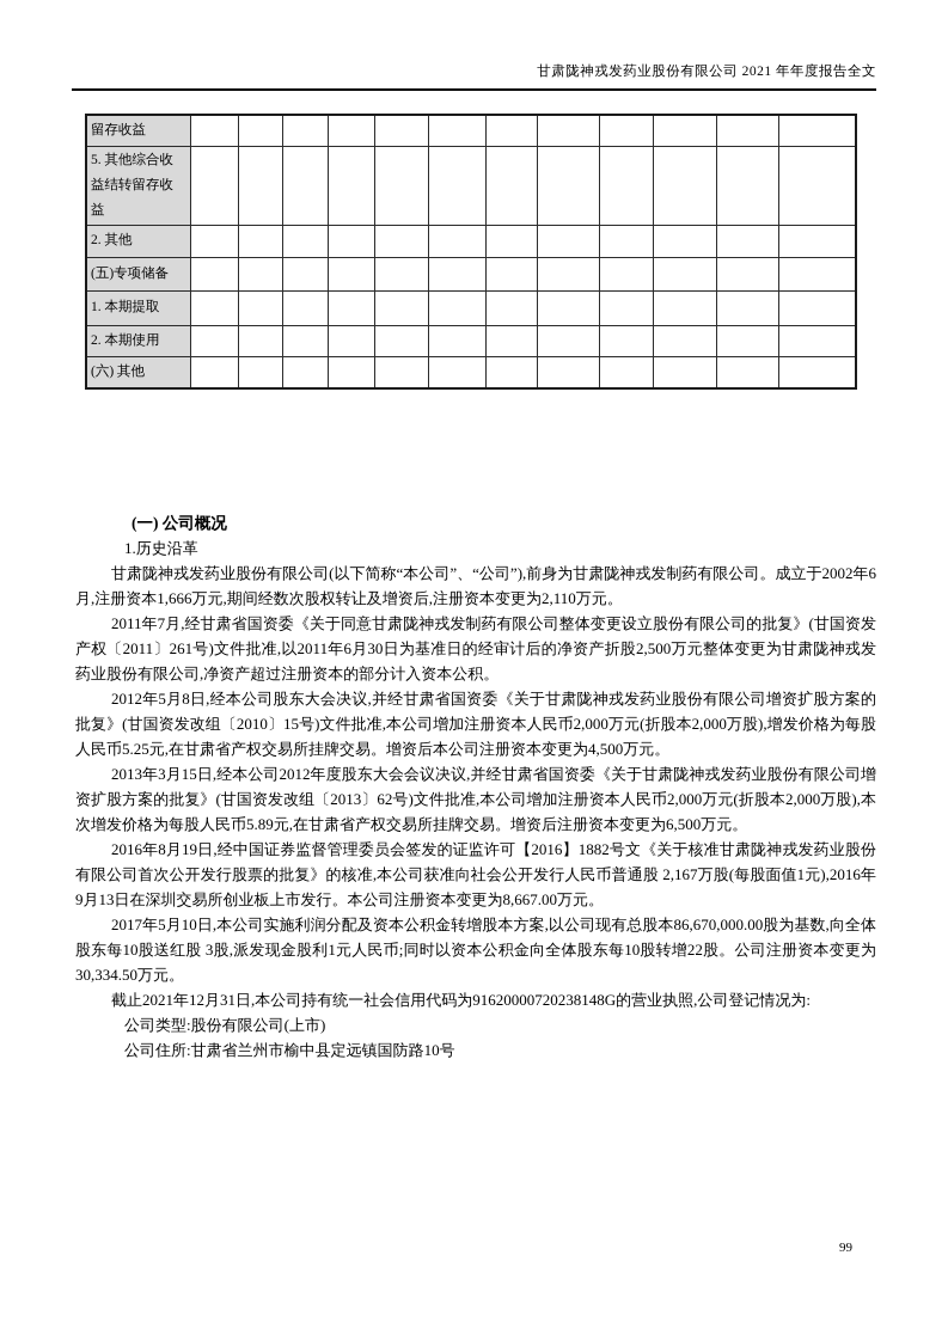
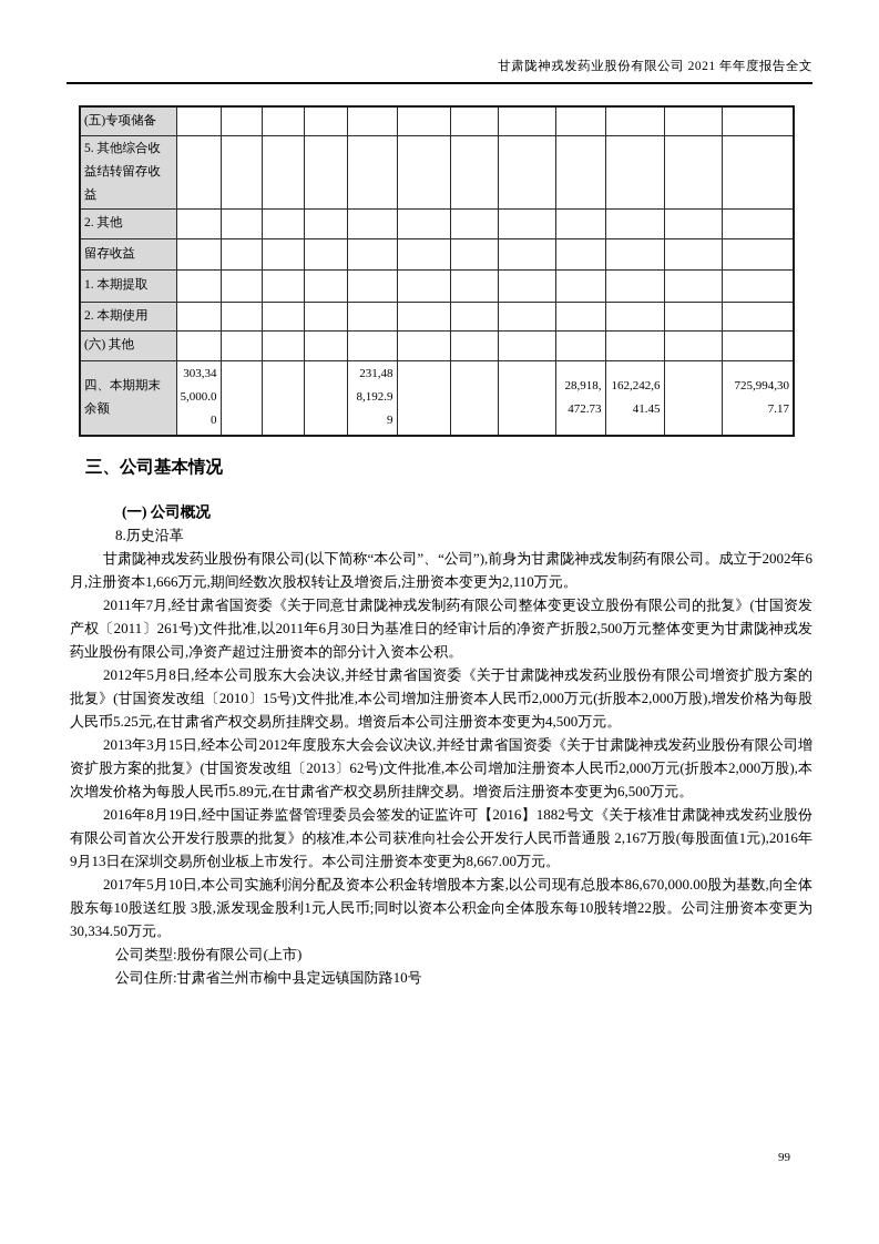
  甘肃陇神戎发药业股份有限公司 2021 年年度报告全文
- 留存收益
+ (五)专项储备
  5. 其他综合收益结转留存收益
  2. 其他
- (五)专项储备
+ 留存收益
  1. 本期提取
  2. 本期使用
  (六) 其他
+ 四、本期期末余额	303,345,000.00				231,488,192.99				28,918,472.73	162,242,641.45		725,994,307.17
+ 三、公司基本情况
  (一) 公司概况
- 1.历史沿革
+ 8.历史沿革
  甘肃陇神戎发药业股份有限公司(以下简称“本公司”、“公司”),前身为甘肃陇神戎发制药有限公司。成立于2002年6月,注册资本1,666万元,期间经数次股权转让及增资后,注册资本变更为2,110万元。
  2011年7月,经甘肃省国资委《关于同意甘肃陇神戎发制药有限公司整体变更设立股份有限公司的批复》(甘国资发产权〔2011〕261号)文件批准,以2011年6月30日为基准日的经审计后的净资产折股2,500万元整体变更为甘肃陇神戎发药业股份有限公司,净资产超过注册资本的部分计入资本公积。
  2012年5月8日,经本公司股东大会决议,并经甘肃省国资委《关于甘肃陇神戎发药业股份有限公司增资扩股方案的批复》(甘国资发改组〔2010〕15号)文件批准,本公司增加注册资本人民币2,000万元(折股本2,000万股),增发价格为每股人民币5.25元,在甘肃省产权交易所挂牌交易。增资后本公司注册资本变更为4,500万元。
  2013年3月15日,经本公司2012年度股东大会会议决议,并经甘肃省国资委《关于甘肃陇神戎发药业股份有限公司增资扩股方案的批复》(甘国资发改组〔2013〕62号)文件批准,本公司增加注册资本人民币2,000万元(折股本2,000万股),本次增发价格为每股人民币5.89元,在甘肃省产权交易所挂牌交易。增资后注册资本变更为6,500万元。
  2016年8月19日,经中国证券监督管理委员会签发的证监许可【2016】1882号文《关于核准甘肃陇神戎发药业股份有限公司首次公开发行股票的批复》的核准,本公司获准向社会公开发行人民币普通股 2,167万股(每股面值1元),2016年9月13日在深圳交易所创业板上市发行。本公司注册资本变更为8,667.00万元。
  2017年5月10日,本公司实施利润分配及资本公积金转增股本方案,以公司现有总股本86,670,000.00股为基数,向全体股东每10股送红股 3股,派发现金股利1元人民币;同时以资本公积金向全体股东每10股转增22股。公司注册资本变更为30,334.50万元。
- 截止2021年12月31日,本公司持有统一社会信用代码为91620000720238148G的营业执照,公司登记情况为:
  公司类型:股份有限公司(上市)
  公司住所:甘肃省兰州市榆中县定远镇国防路10号
  99
